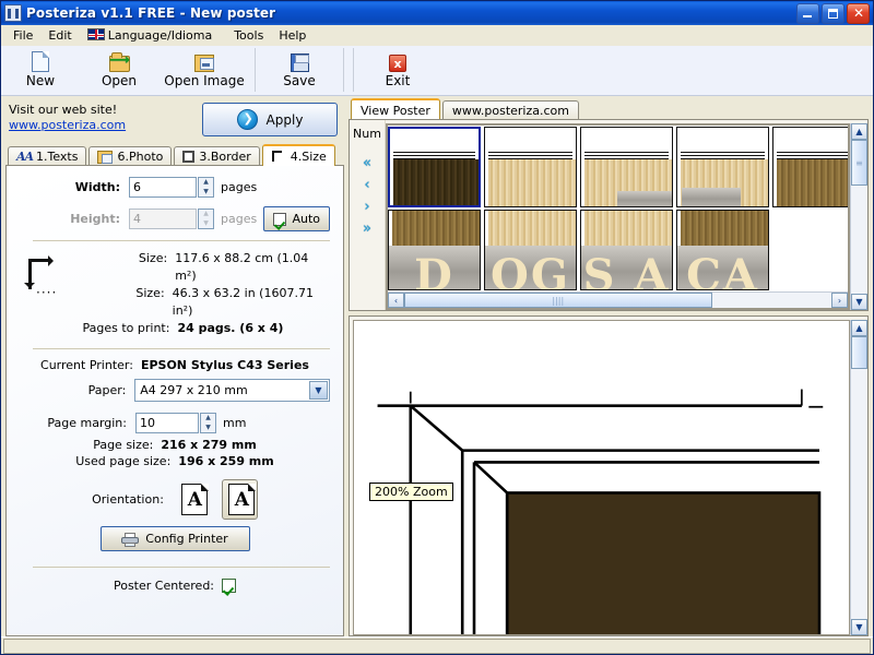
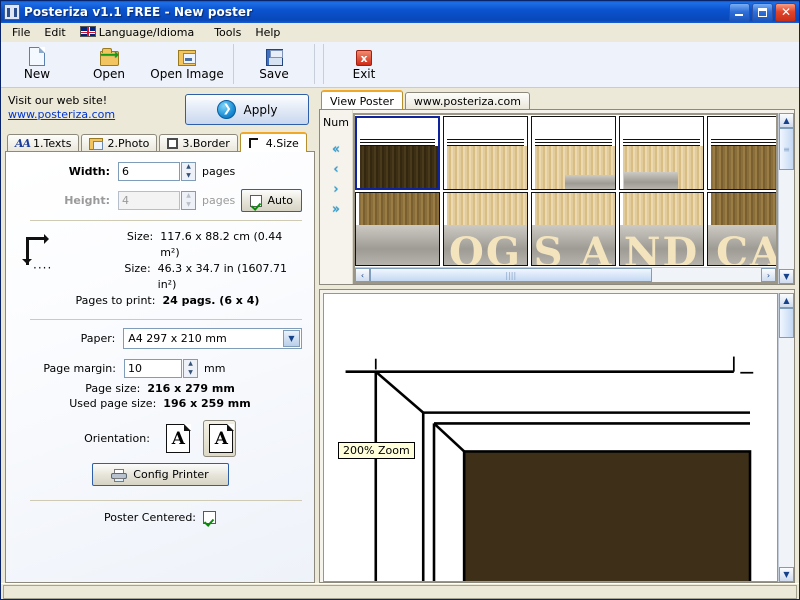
  Posteriza v1.1 FREE - New poster
  ✕
  File
  Edit
  Language/Idioma
  Tools
  Help
  New
  ⟶
  Open
  Open Image
  Save
  x
  Exit
  Visit our web site!
  www.posteriza.com
  Apply
  AA
  1.Texts
- 6.Photo
+ 2.Photo
  3.Border
  4.Size
  Width:
  6
  pages
  Height:
  4
  pages
  Auto
  ····
  Size:
- 117.6 x 88.2 cm (1.04 m²)
+ 117.6 x 88.2 cm (0.44 m²)
  Size:
- 46.3 x 63.2 in (1607.71 in²)
+ 46.3 x 34.7 in (1607.71 in²)
  Pages to print:
  24 pags. (6 x 4)
- Current Printer:
- EPSON Stylus C43 Series
  Paper:
  A4 297 x 210 mm
  ▼
  Page margin:
  10
  mm
  Page size:
  216 x 279 mm
  Used page size:
  196 x 259 mm
  Orientation:
  A
  A
  Config Printer
  Poster Centered:
  View Poster
  www.posteriza.com
  Num
  «
  ‹
  ›
  »
- D
  OG
  S A
+ ND
  CA
  ‹
  ||||
  ›
  ▲
  ≡
  ▼
  200% Zoom
  ▲
  ▼
